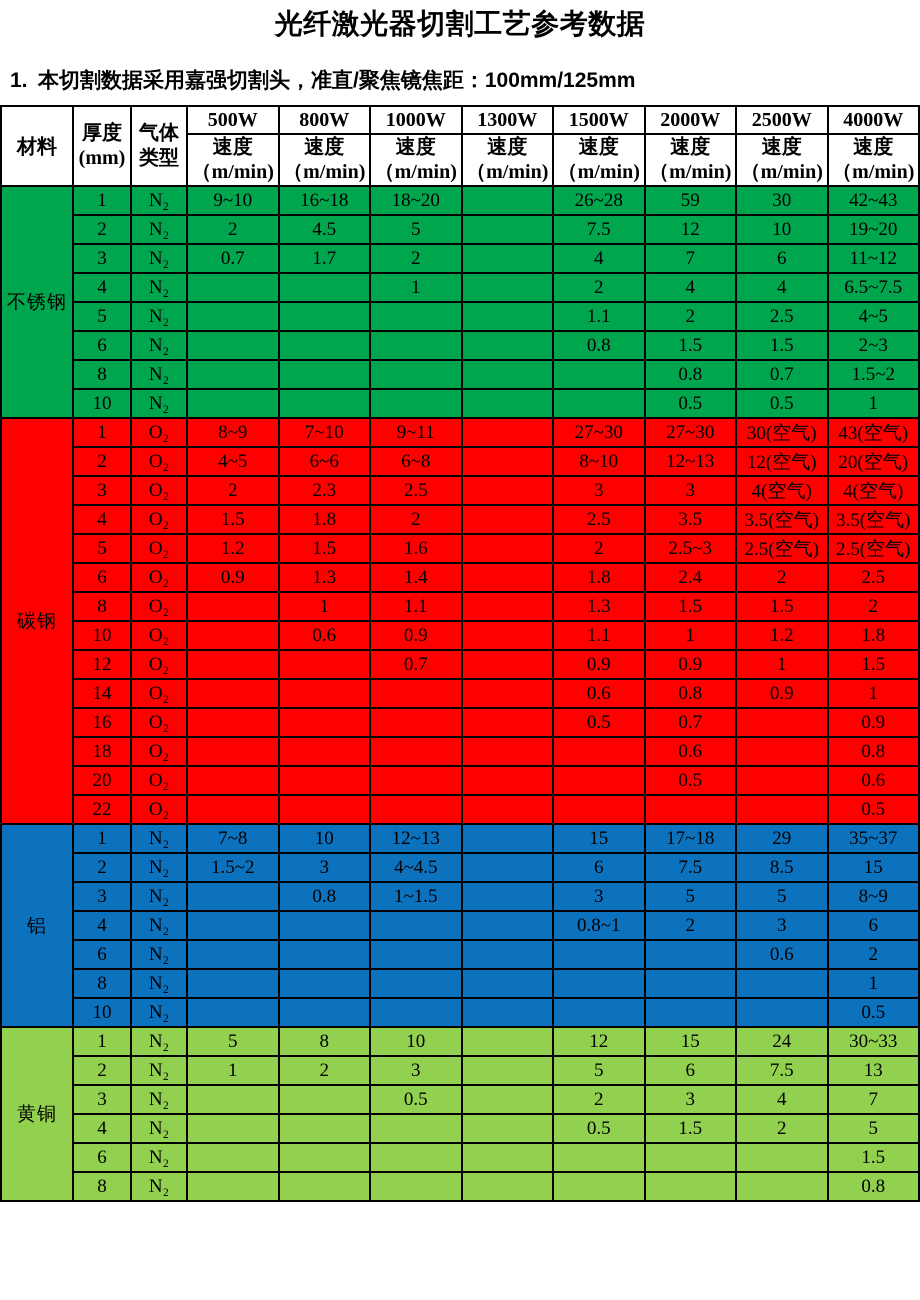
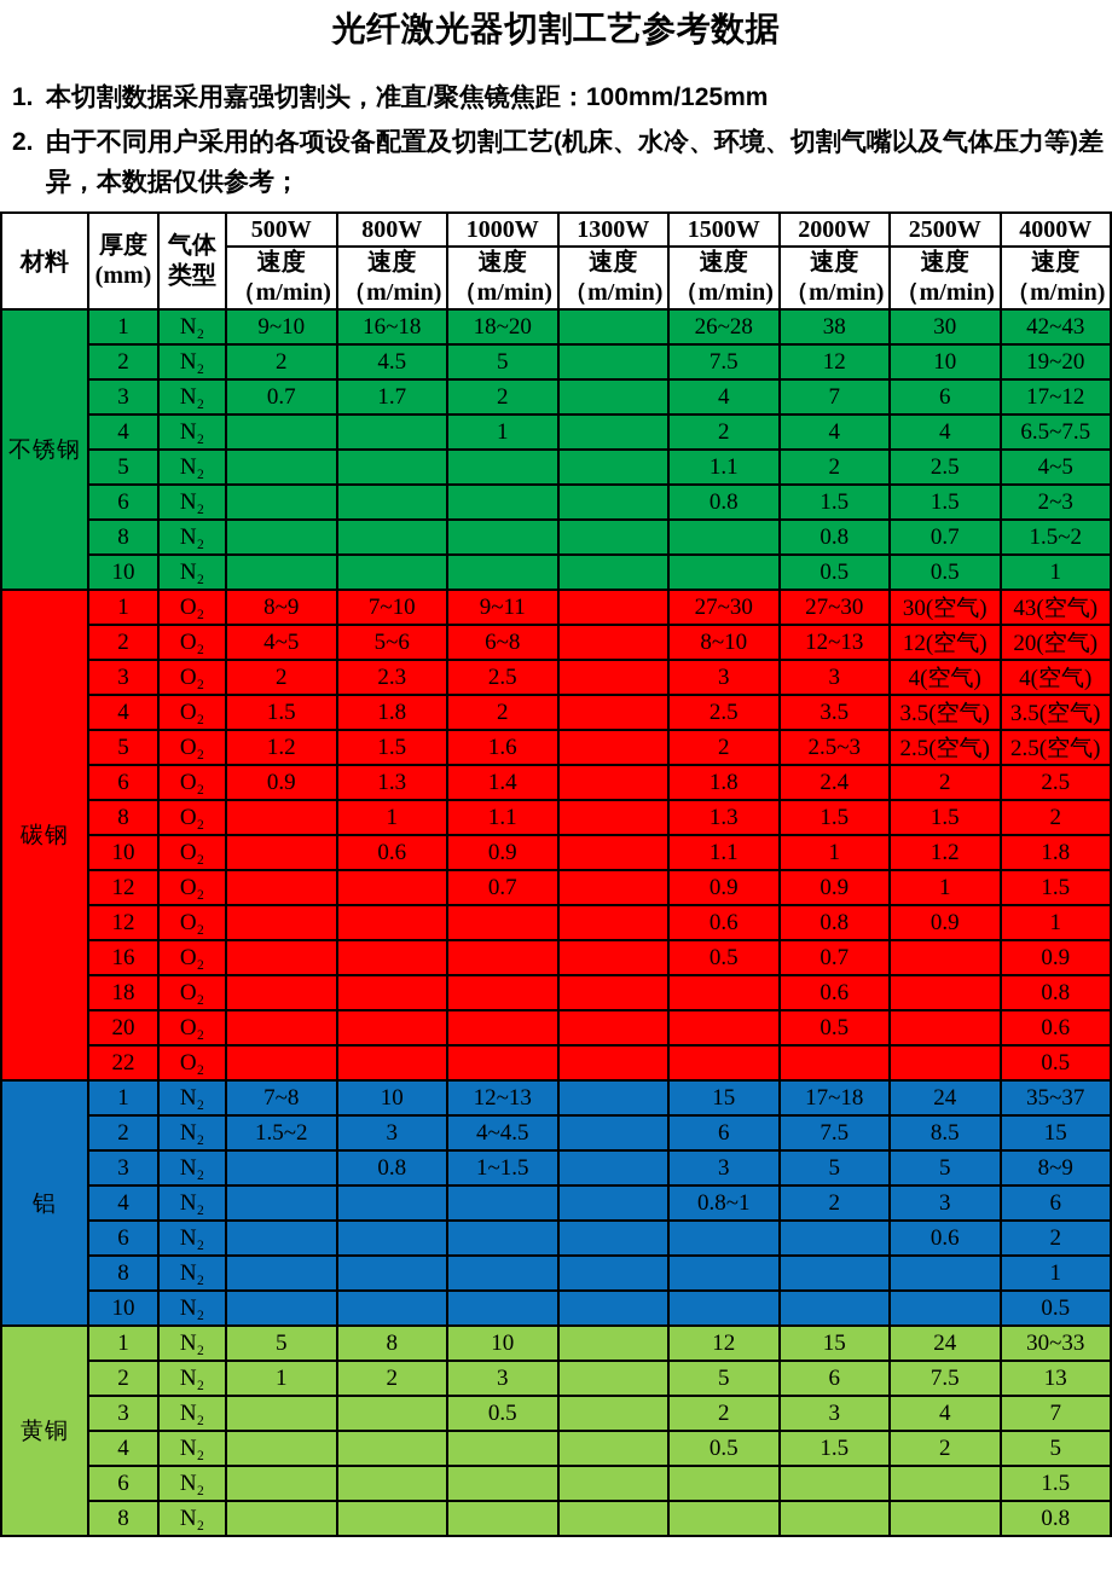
  光纤激光器切割工艺参考数据
  1.
  本切割数据采用嘉强切割头，准直/聚焦镜焦距：100mm/125mm
+ 2.
+ 由于不同用户采用的各项设备配置及切割工艺(机床、水冷、环境、切割气嘴以及气体压力等)差异，本数据仅供参考；
  材料	厚度 (mm)	气体 类型	500W	800W	1000W	1300W	1500W	2000W	2500W	4000W
  速度 （m/min)	速度 （m/min)	速度 （m/min)	速度 （m/min)	速度 （m/min)	速度 （m/min)	速度 （m/min)	速度 （m/min)
- 不锈钢	1	N₂	9~10	16~18	18~20		26~28	59	30	42~43
+ 不锈钢	1	N₂	9~10	16~18	18~20		26~28	38	30	42~43
  2	N₂	2	4.5	5		7.5	12	10	19~20
- 3	N₂	0.7	1.7	2		4	7	6	11~12
+ 3	N₂	0.7	1.7	2		4	7	6	17~12
  4	N₂			1		2	4	4	6.5~7.5
  5	N₂					1.1	2	2.5	4~5
  6	N₂					0.8	1.5	1.5	2~3
  8	N₂						0.8	0.7	1.5~2
  10	N₂						0.5	0.5	1
  碳钢	1	O₂	8~9	7~10	9~11		27~30	27~30	30(空气)	43(空气)
- 2	O₂	4~5	6~6	6~8		8~10	12~13	12(空气)	20(空气)
+ 2	O₂	4~5	5~6	6~8		8~10	12~13	12(空气)	20(空气)
  3	O₂	2	2.3	2.5		3	3	4(空气)	4(空气)
  4	O₂	1.5	1.8	2		2.5	3.5	3.5(空气)	3.5(空气)
  5	O₂	1.2	1.5	1.6		2	2.5~3	2.5(空气)	2.5(空气)
  6	O₂	0.9	1.3	1.4		1.8	2.4	2	2.5
  8	O₂		1	1.1		1.3	1.5	1.5	2
  10	O₂		0.6	0.9		1.1	1	1.2	1.8
  12	O₂			0.7		0.9	0.9	1	1.5
- 14	O₂					0.6	0.8	0.9	1
+ 12	O₂					0.6	0.8	0.9	1
  16	O₂					0.5	0.7		0.9
  18	O₂						0.6		0.8
  20	O₂						0.5		0.6
  22	O₂								0.5
- 铝	1	N₂	7~8	10	12~13		15	17~18	29	35~37
+ 铝	1	N₂	7~8	10	12~13		15	17~18	24	35~37
  2	N₂	1.5~2	3	4~4.5		6	7.5	8.5	15
  3	N₂		0.8	1~1.5		3	5	5	8~9
  4	N₂					0.8~1	2	3	6
  6	N₂							0.6	2
  8	N₂								1
  10	N₂								0.5
  黄铜	1	N₂	5	8	10		12	15	24	30~33
  2	N₂	1	2	3		5	6	7.5	13
  3	N₂			0.5		2	3	4	7
  4	N₂					0.5	1.5	2	5
  6	N₂								1.5
  8	N₂								0.8
